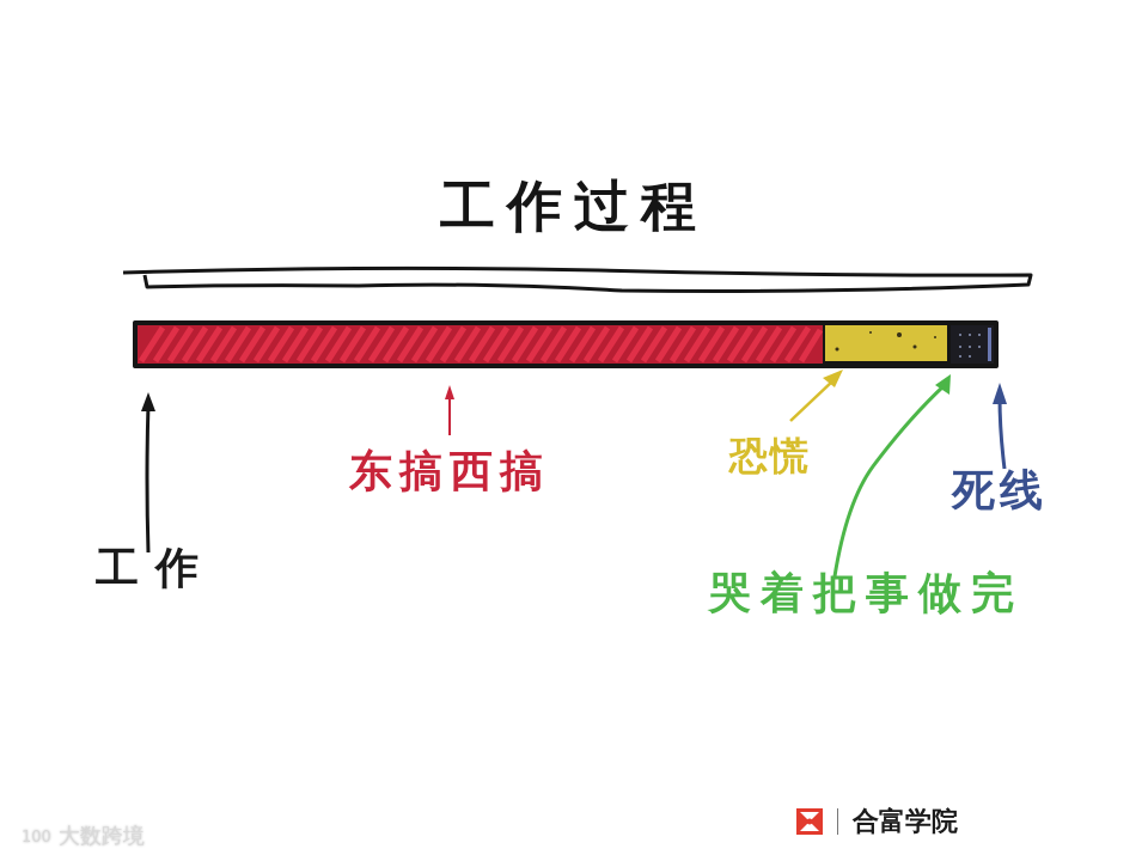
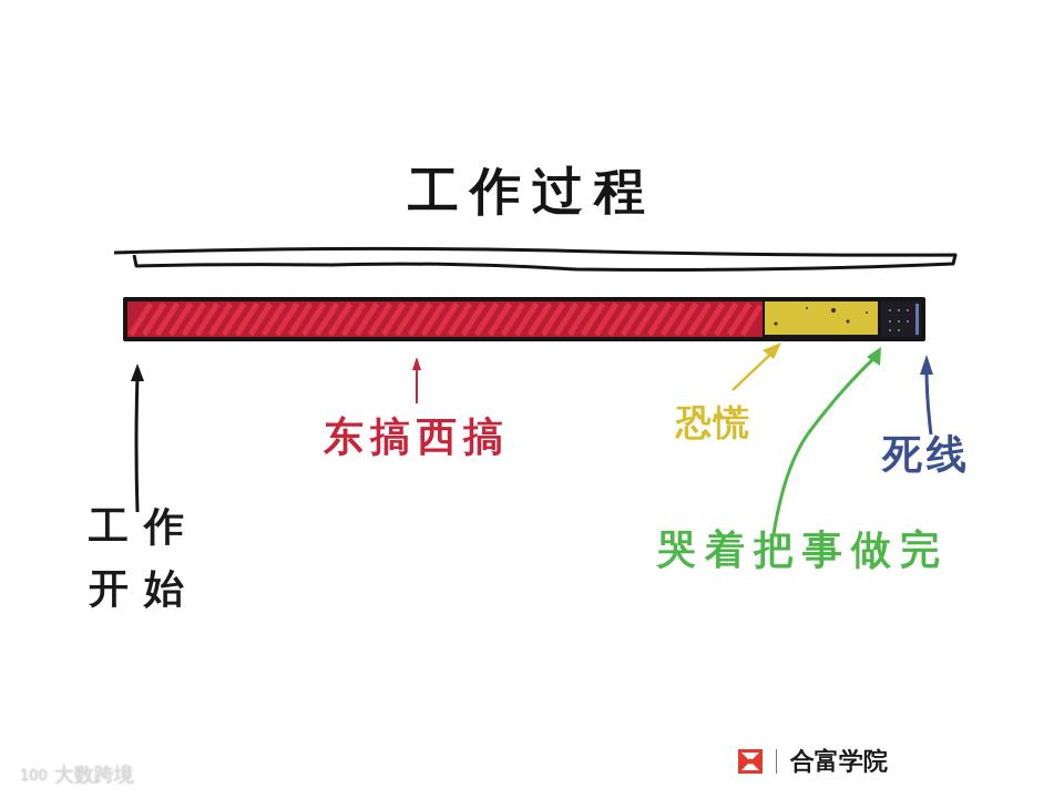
  工作过程
  工作
+ 开始
  东搞西搞
  恐慌
  死线
  哭着把事做完
  100
  大数跨境
  合富学院
